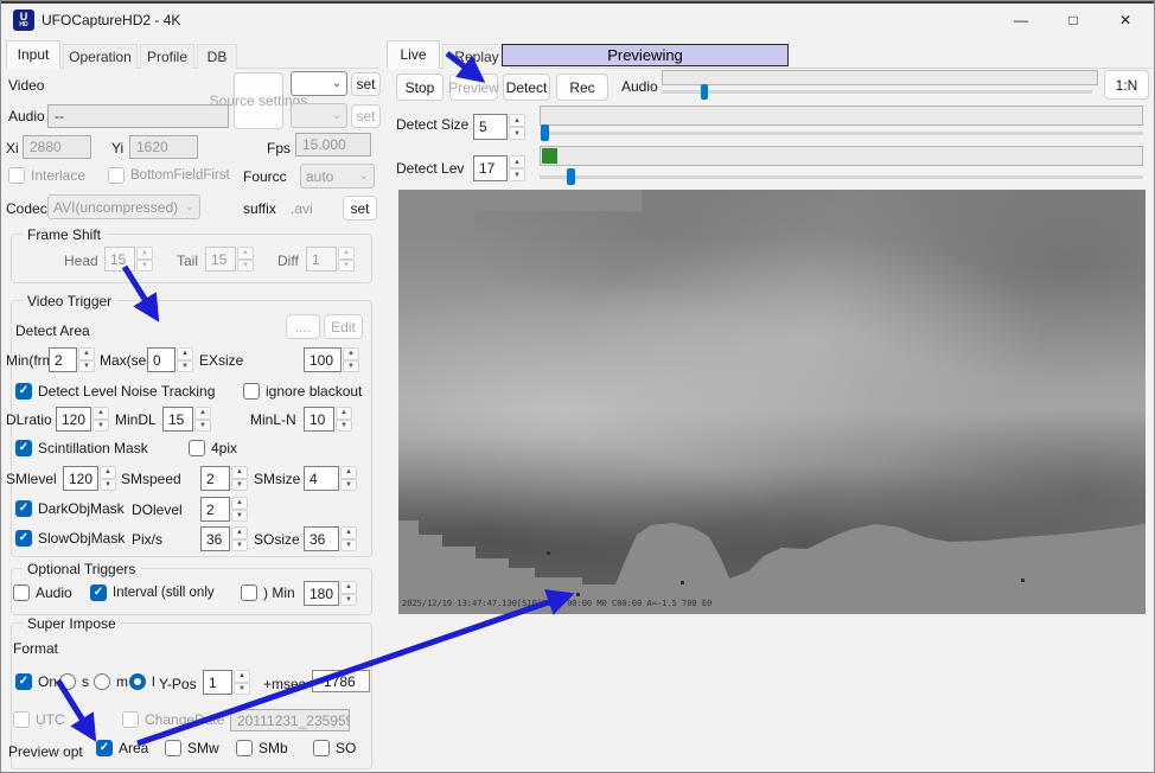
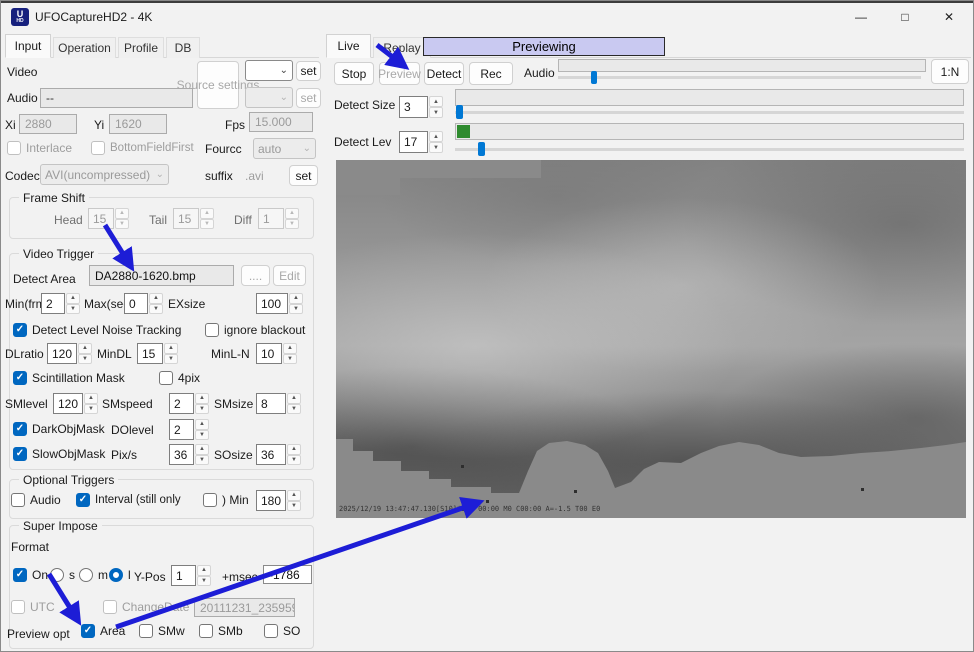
  U
  UFOCaptureHD2 - 4K
  —
  □
  ✕
  Input
  Operation
  Profile
  DB
  Video
  Audio
  --
  ⌄
  set
  ⌄
  set
  Xi
  2880
  Yi
  1620
  Fps
  15.000
  Interlace
  BottomFieldFirst
  Fourcc
  auto
  ⌄
  Codec
  AVI(uncompressed)
  ⌄
  suffix
  .avi
  set
  Frame Shift
  Head
  15
  Tail
  15
  Diff
  1
  Video Trigger
  Detect Area
+ DA2880-1620.bmp
  ....
  Edit
  Min(fr
  2
  Max(se
  0
  EXsize
  100
  ✓
  Detect Level Noise Tracking
  ignore blackout
  DLratio
  120
  MinDL
  15
  MinL-N
  10
  ✓
  Scintillation Mask
  4pix
  SMlevel
  120
  SMspeed
  2
  SMsize
- 4
+ 8
  ✓
  DarkObjMask
  DOlevel
  2
  ✓
  SlowObjMask
  Pix/s
  36
  SOsize
  36
  Optional Triggers
  Audio
  ✓
  Interval (still only
  ) Min
  180
  Super Impose
  Format
  ✓
  On
  s
  m
  l
  Y-Pos
  1
  +mse
  UTC
  Changee
  20111231_235959
  Preview opt
  ✓
  Area
  SMw
  SMb
  SO
  Live
  Replay
  Previewing
  Stop
  Preview
  Detect
  Rec
  Audio
  1:N
  Detect Size
- 5
+ 3
  Detect Lev
  17
  2025/12/19 13:47:47.130[S10 : 00:00 M0 C00:00 A=-1.5 T00 E0
